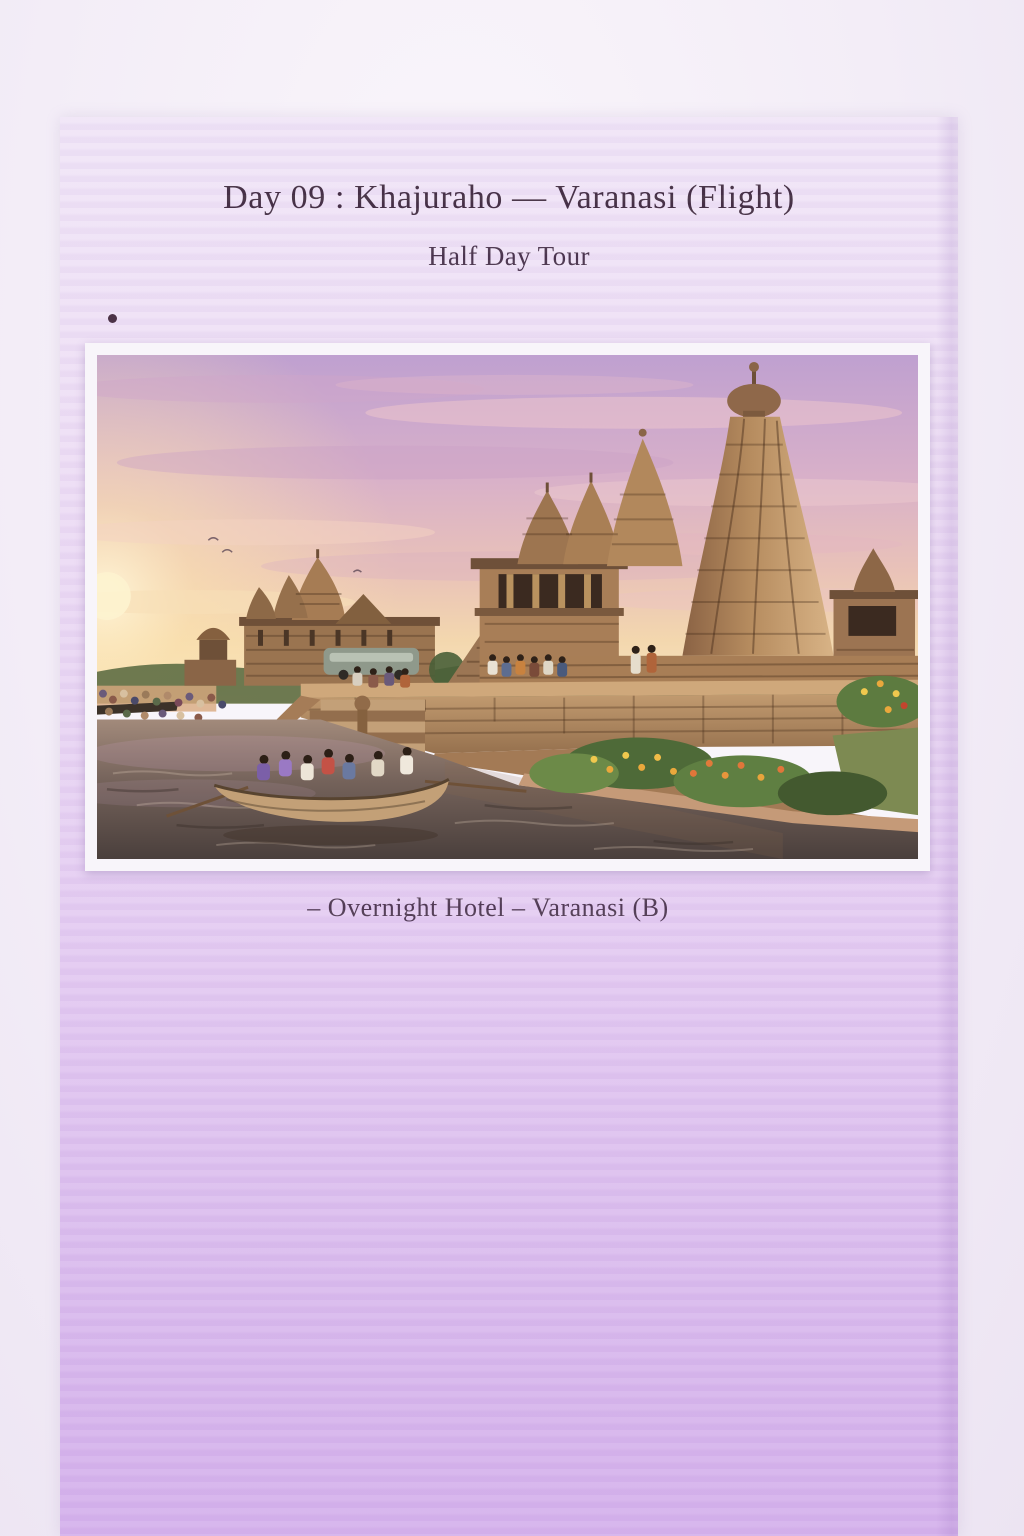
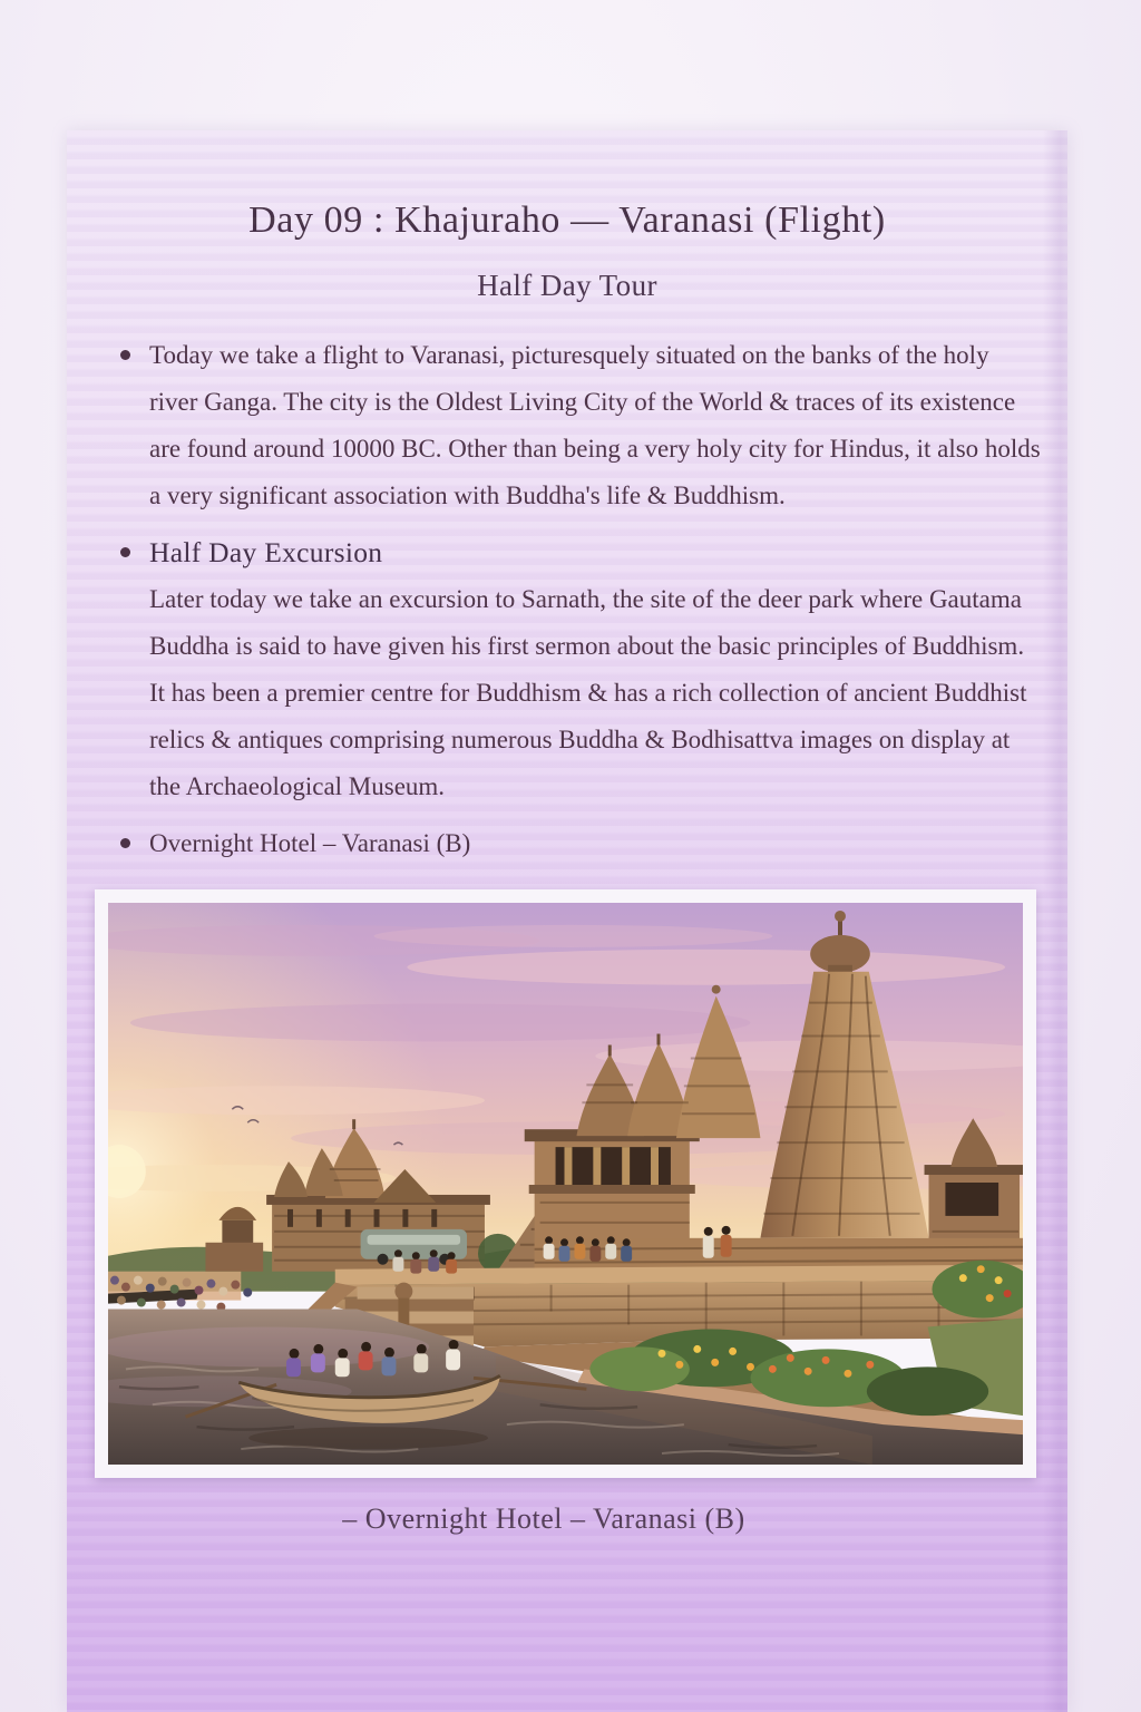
+ Today we take a flight to Varanasi, picturesquely situated on the banks of the holy river Ganga. The city is the Oldest Living City of the World & traces of its existence are found around 10000 BC. Other than being a very holy city for Hindus, it also holds a very significant association with Buddha's life & Buddhism.
+ Half Day Excursion
+ Later today we take an excursion to Sarnath, the site of the deer park where Gautama Buddha is said to have given his first sermon about the basic principles of Buddhism. It has been a premier centre for Buddhism & has a rich collection of ancient Buddhist relics & antiques comprising numerous Buddha & Bodhisattva images on display at the Archaeological Museum.
+ Overnight Hotel – Varanasi (B)
